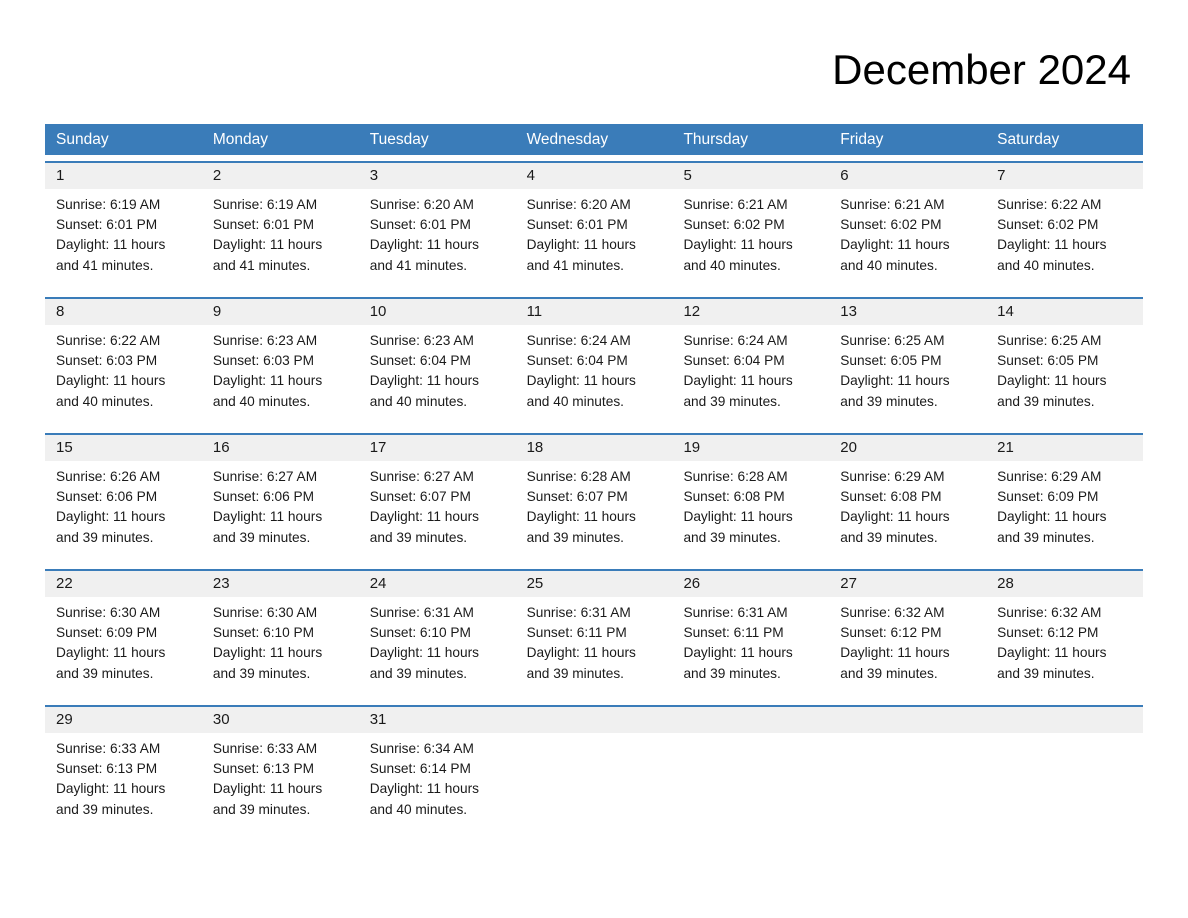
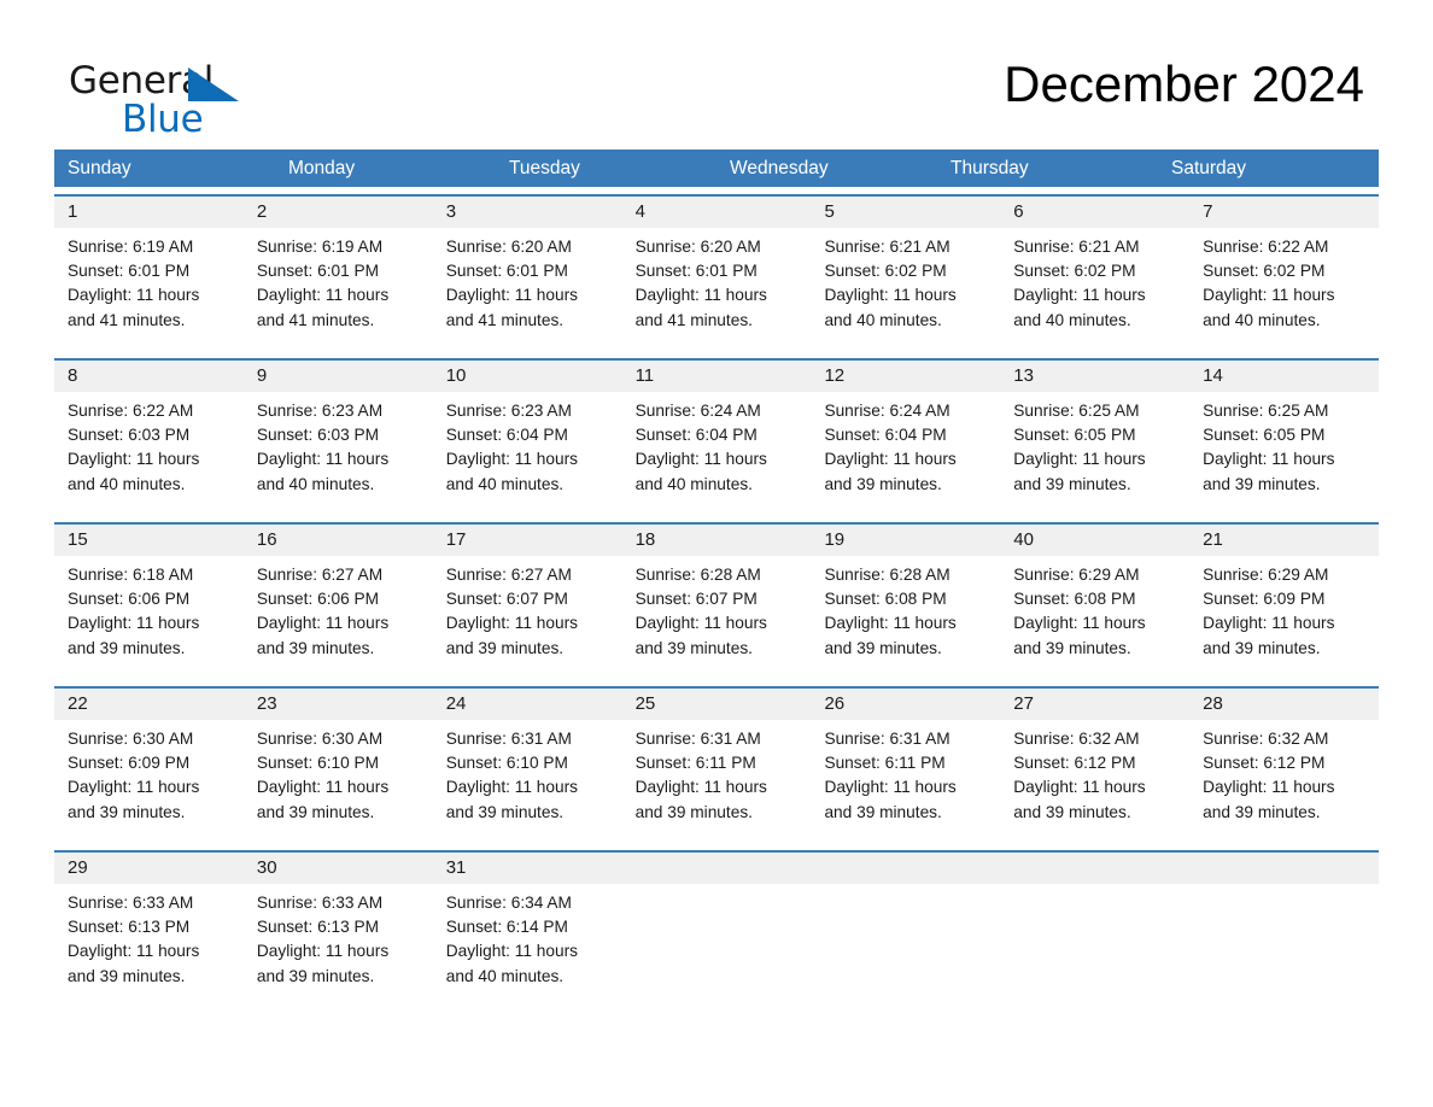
+ General
+ Blue
  December 2024
  Sunday
  Monday
  Tuesday
  Wednesday
  Thursday
- Friday
  Saturday
  1
  2
  3
  4
  5
  6
  7
  Sunrise: 6:19 AM
  Sunset: 6:01 PM
  Daylight: 11 hours
  and 41 minutes.
  Sunrise: 6:19 AM
  Sunset: 6:01 PM
  Daylight: 11 hours
  and 41 minutes.
  Sunrise: 6:20 AM
  Sunset: 6:01 PM
  Daylight: 11 hours
  and 41 minutes.
  Sunrise: 6:20 AM
  Sunset: 6:01 PM
  Daylight: 11 hours
  and 41 minutes.
  Sunrise: 6:21 AM
  Sunset: 6:02 PM
  Daylight: 11 hours
  and 40 minutes.
  Sunrise: 6:21 AM
  Sunset: 6:02 PM
  Daylight: 11 hours
  and 40 minutes.
  Sunrise: 6:22 AM
  Sunset: 6:02 PM
  Daylight: 11 hours
  and 40 minutes.
  8
  9
  10
  11
  12
  13
  14
  Sunrise: 6:22 AM
  Sunset: 6:03 PM
  Daylight: 11 hours
  and 40 minutes.
  Sunrise: 6:23 AM
  Sunset: 6:03 PM
  Daylight: 11 hours
  and 40 minutes.
  Sunrise: 6:23 AM
  Sunset: 6:04 PM
  Daylight: 11 hours
  and 40 minutes.
  Sunrise: 6:24 AM
  Sunset: 6:04 PM
  Daylight: 11 hours
  and 40 minutes.
  Sunrise: 6:24 AM
  Sunset: 6:04 PM
  Daylight: 11 hours
  and 39 minutes.
  Sunrise: 6:25 AM
  Sunset: 6:05 PM
  Daylight: 11 hours
  and 39 minutes.
  Sunrise: 6:25 AM
  Sunset: 6:05 PM
  Daylight: 11 hours
  and 39 minutes.
  15
  16
  17
  18
  19
- 20
+ 40
  21
- Sunrise: 6:26 AM
+ Sunrise: 6:18 AM
  Sunset: 6:06 PM
  Daylight: 11 hours
  and 39 minutes.
  Sunrise: 6:27 AM
  Sunset: 6:06 PM
  Daylight: 11 hours
  and 39 minutes.
  Sunrise: 6:27 AM
  Sunset: 6:07 PM
  Daylight: 11 hours
  and 39 minutes.
  Sunrise: 6:28 AM
  Sunset: 6:07 PM
  Daylight: 11 hours
  and 39 minutes.
  Sunrise: 6:28 AM
  Sunset: 6:08 PM
  Daylight: 11 hours
  and 39 minutes.
  Sunrise: 6:29 AM
  Sunset: 6:08 PM
  Daylight: 11 hours
  and 39 minutes.
  Sunrise: 6:29 AM
  Sunset: 6:09 PM
  Daylight: 11 hours
  and 39 minutes.
  22
  23
  24
  25
  26
  27
  28
  Sunrise: 6:30 AM
  Sunset: 6:09 PM
  Daylight: 11 hours
  and 39 minutes.
  Sunrise: 6:30 AM
  Sunset: 6:10 PM
  Daylight: 11 hours
  and 39 minutes.
  Sunrise: 6:31 AM
  Sunset: 6:10 PM
  Daylight: 11 hours
  and 39 minutes.
  Sunrise: 6:31 AM
  Sunset: 6:11 PM
  Daylight: 11 hours
  and 39 minutes.
  Sunrise: 6:31 AM
  Sunset: 6:11 PM
  Daylight: 11 hours
  and 39 minutes.
  Sunrise: 6:32 AM
  Sunset: 6:12 PM
  Daylight: 11 hours
  and 39 minutes.
  Sunrise: 6:32 AM
  Sunset: 6:12 PM
  Daylight: 11 hours
  and 39 minutes.
  29
  30
  31
  Sunrise: 6:33 AM
  Sunset: 6:13 PM
  Daylight: 11 hours
  and 39 minutes.
  Sunrise: 6:33 AM
  Sunset: 6:13 PM
  Daylight: 11 hours
  and 39 minutes.
  Sunrise: 6:34 AM
  Sunset: 6:14 PM
  Daylight: 11 hours
  and 40 minutes.
